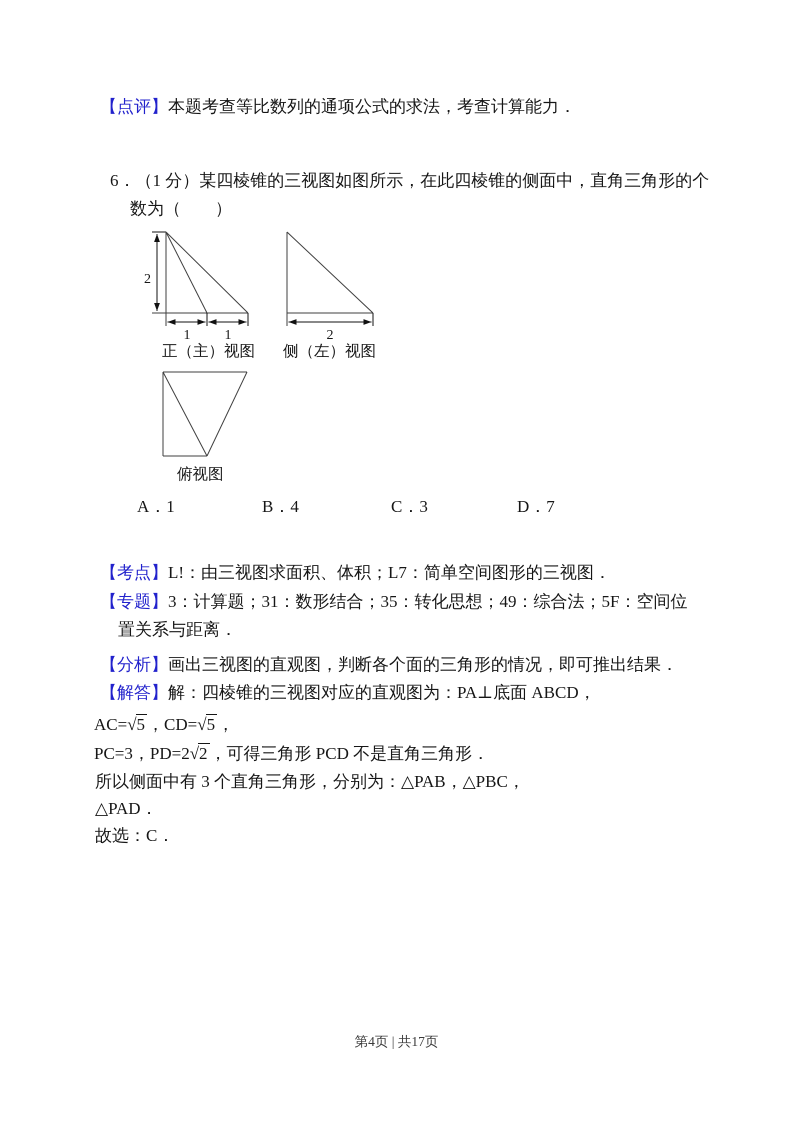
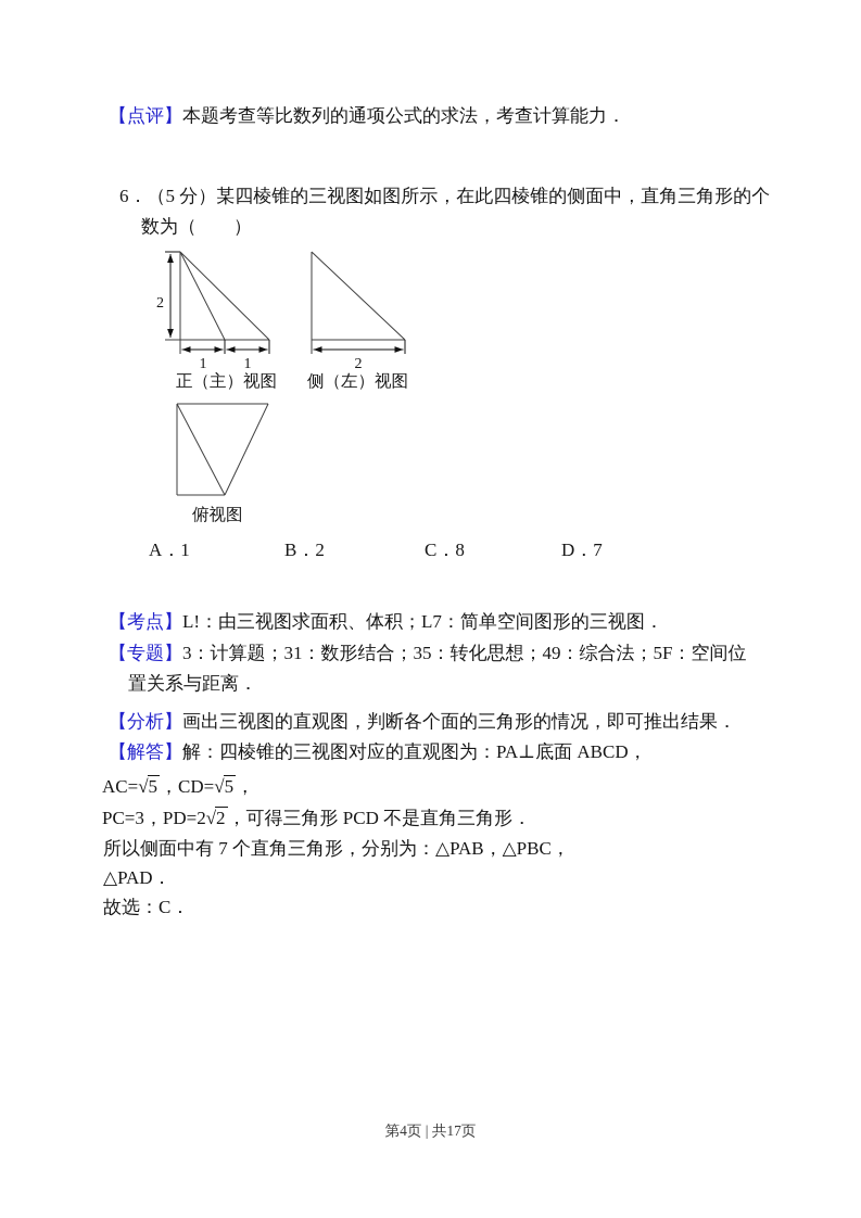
  【点评】本题考查等比数列的通项公式的求法，考查计算能力．
- 6．（1 分）某四棱锥的三视图如图所示，在此四棱锥的侧面中，直角三角形的个
+ 6．（5 分）某四棱锥的三视图如图所示，在此四棱锥的侧面中，直角三角形的个
  数为（ ）
  2
  1
  1
  2
  正（主）视图
  侧（左）视图
  俯视图
  A．1
- B．4
+ B．2
- C．3
+ C．8
  D．7
  【考点】L!：由三视图求面积、体积；L7：简单空间图形的三视图．
  【专题】3：计算题；31：数形结合；35：转化思想；49：综合法；5F：空间位
  置关系与距离．
  【分析】画出三视图的直观图，判断各个面的三角形的情况，即可推出结果．
  【解答】解：四棱锥的三视图对应的直观图为：PA⊥底面 ABCD，
  AC=√5，CD=√5，
  PC=3，PD=2√2，可得三角形 PCD 不是直角三角形．
- 所以侧面中有 3 个直角三角形，分别为：△PAB，△PBC，
+ 所以侧面中有 7 个直角三角形，分别为：△PAB，△PBC，
  △PAD．
  故选：C．
  第4页 | 共17页
